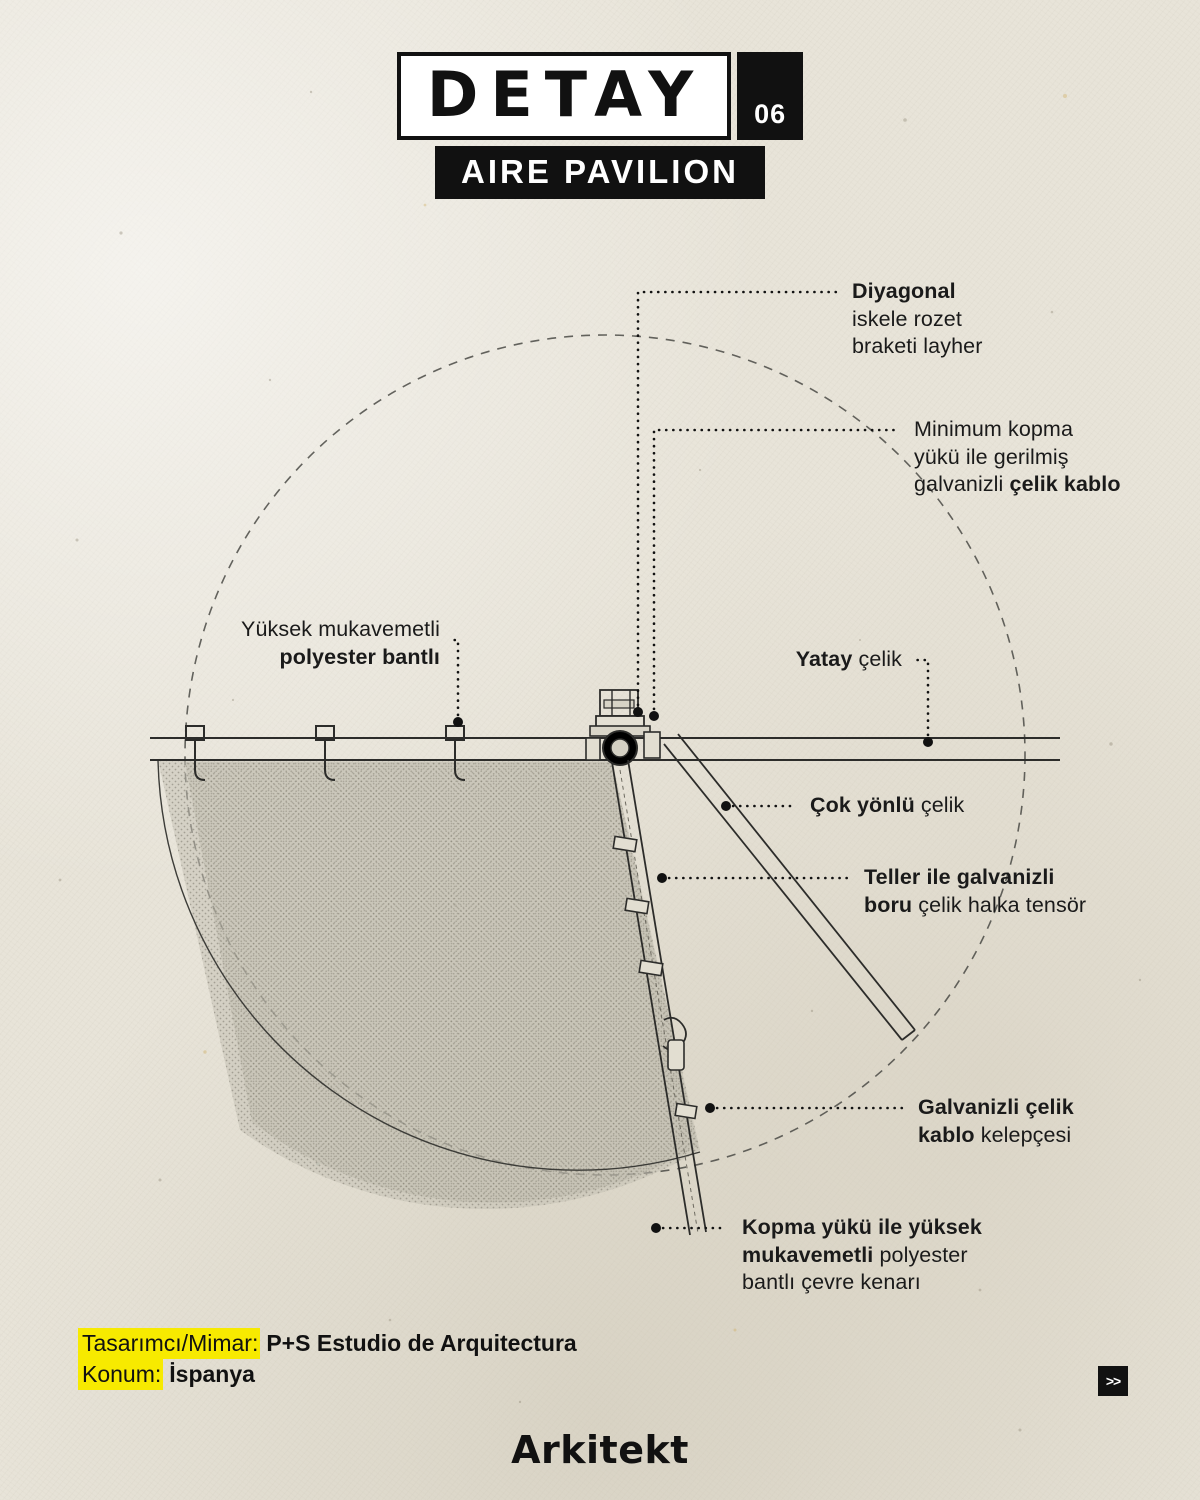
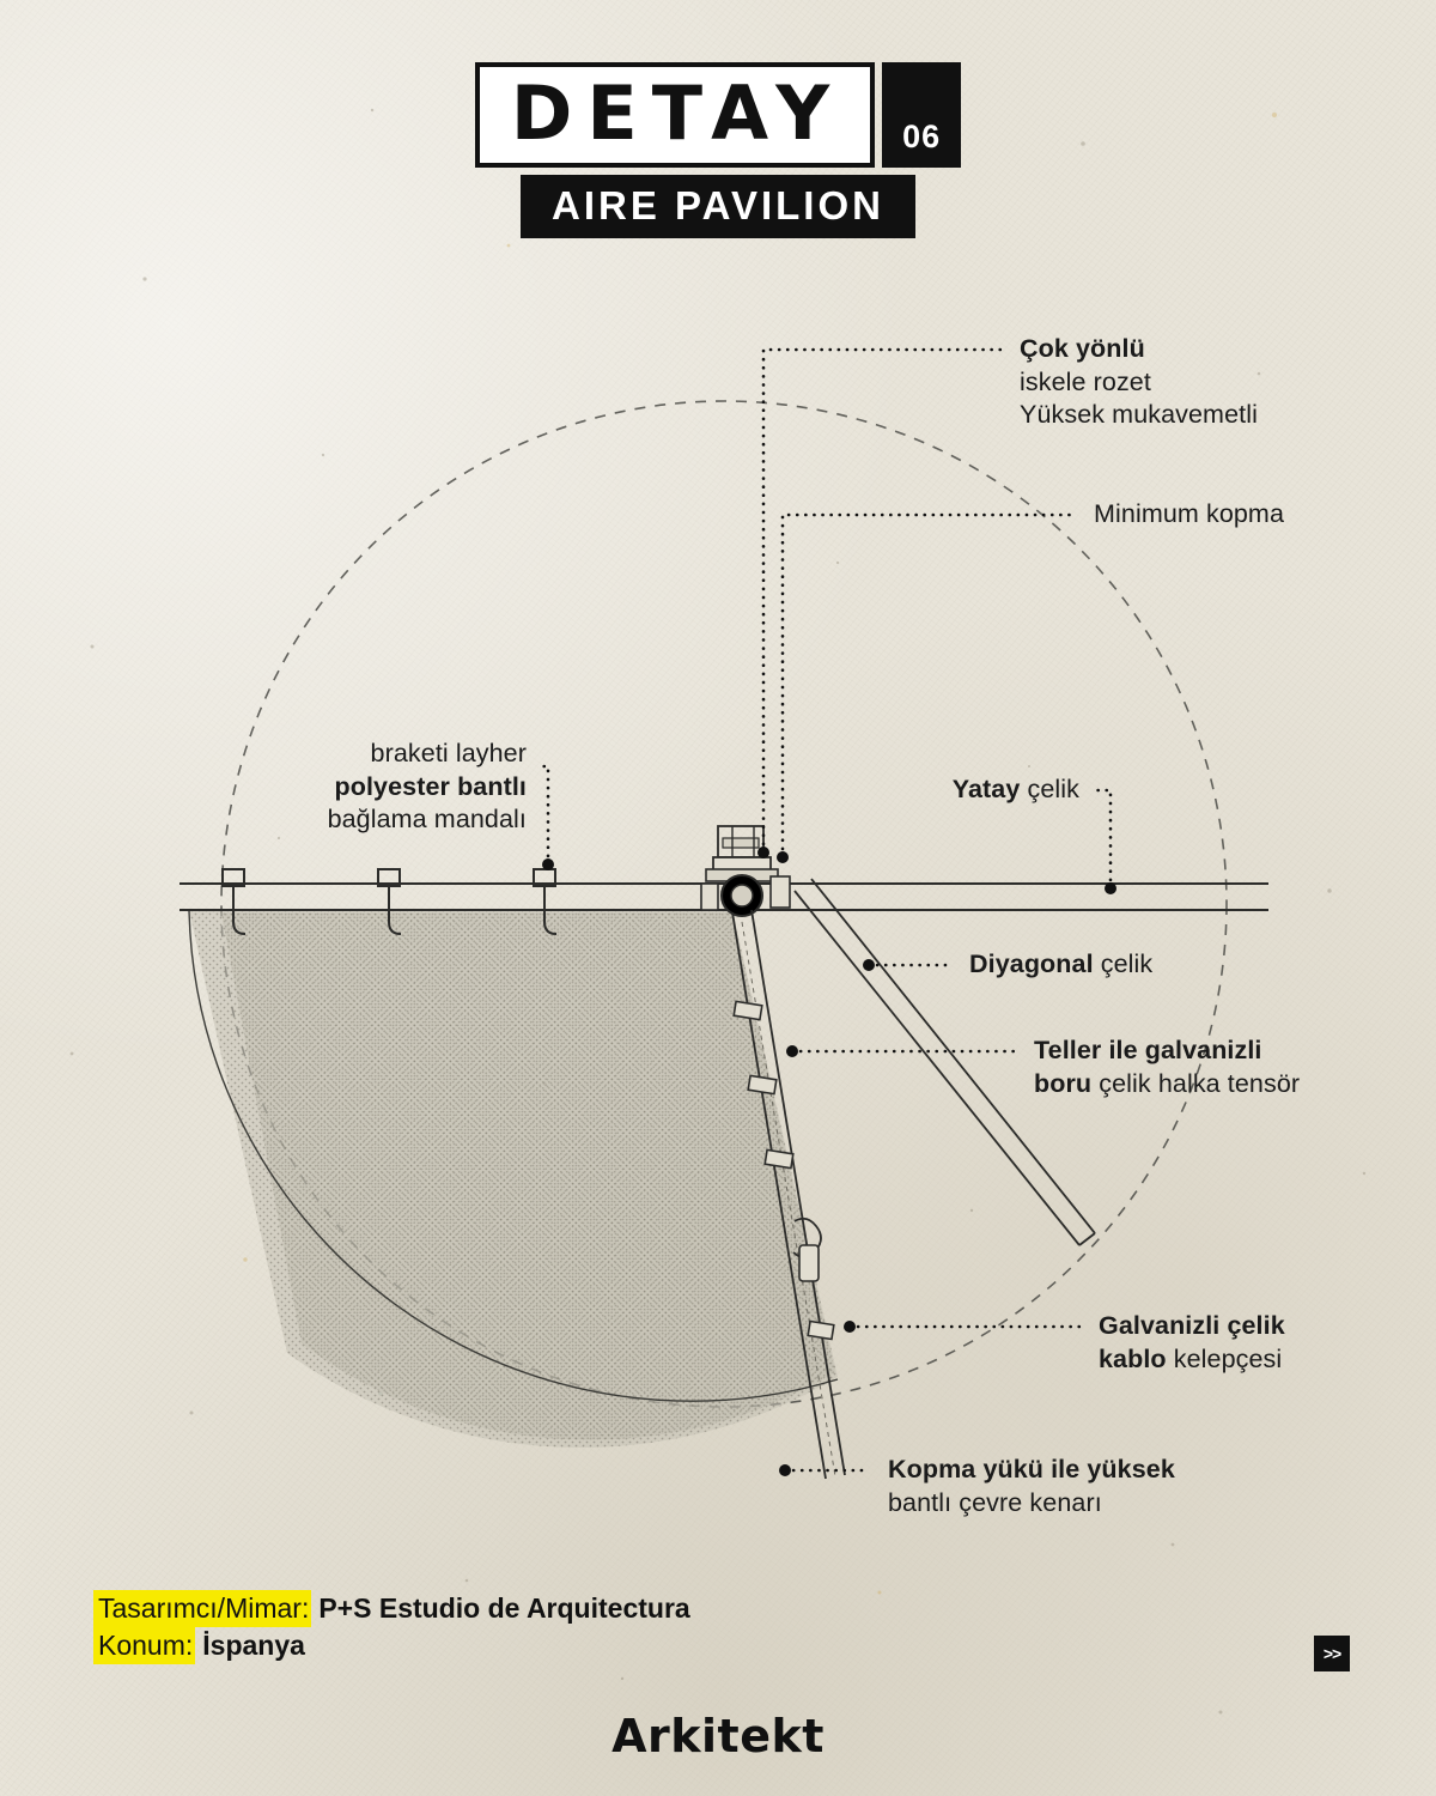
  DETAY
  06
  AIRE PAVILION
- Diyagonal
+ Çok yönlü
  iskele rozet
- braketi layher
+ Yüksek mukavemetli
  Minimum kopma
- yükü ile gerilmiş
- galvanizli çelik kablo
- Yüksek mukavemetli
+ braketi layher
  polyester bantlı
+ bağlama mandalı
  Yatay çelik
- Çok yönlü çelik
+ Diyagonal çelik
  Teller ile galvanizli
  boru çelik halka tensör
  Galvanizli çelik
  kablo kelepçesi
  Kopma yükü ile yüksek
- mukavemetli polyester
  bantlı çevre kenarı
  Tasarımcı/Mimar: P+S Estudio de Arquitectura
  Konum: İspanya
  >>
  Arkitekt
